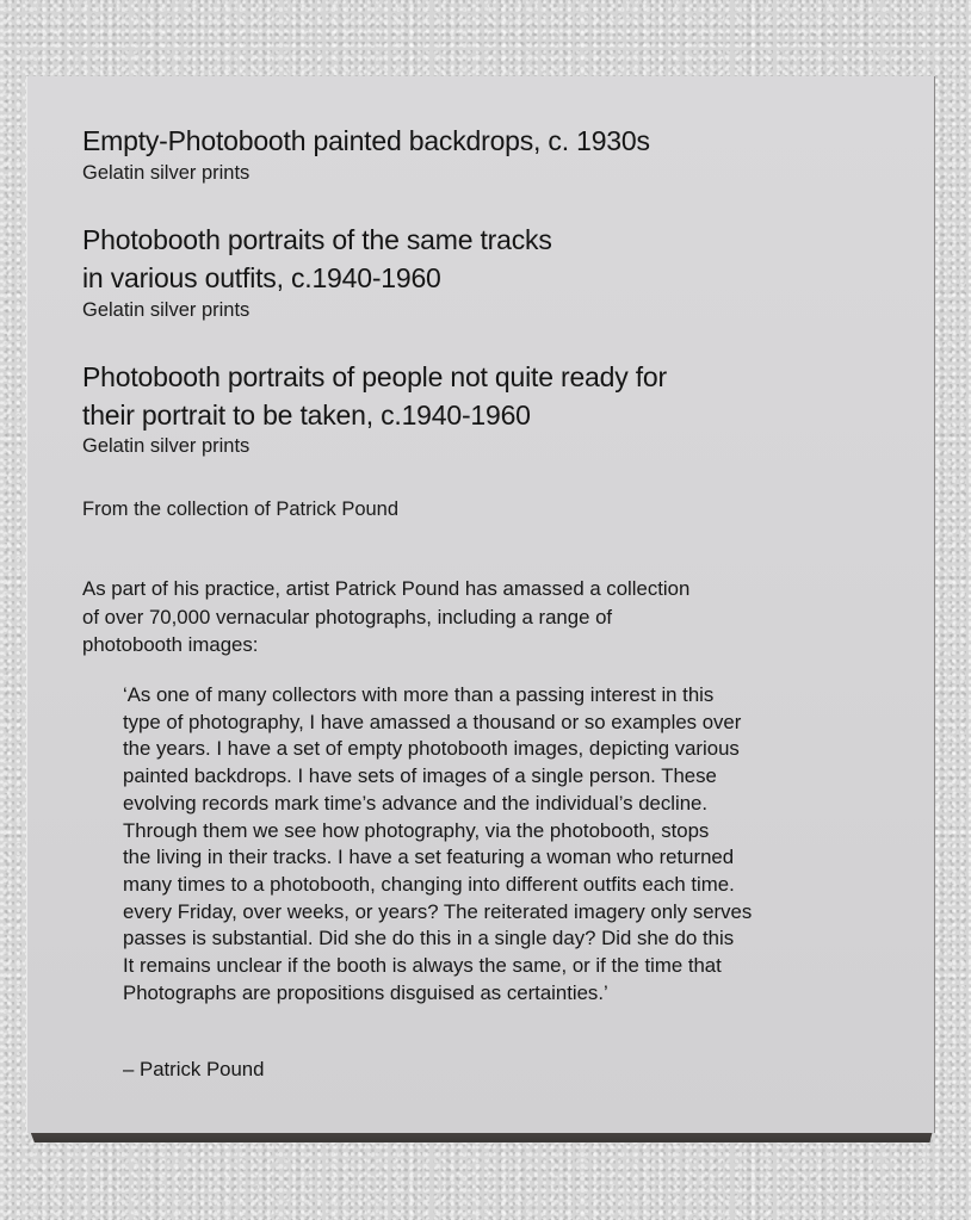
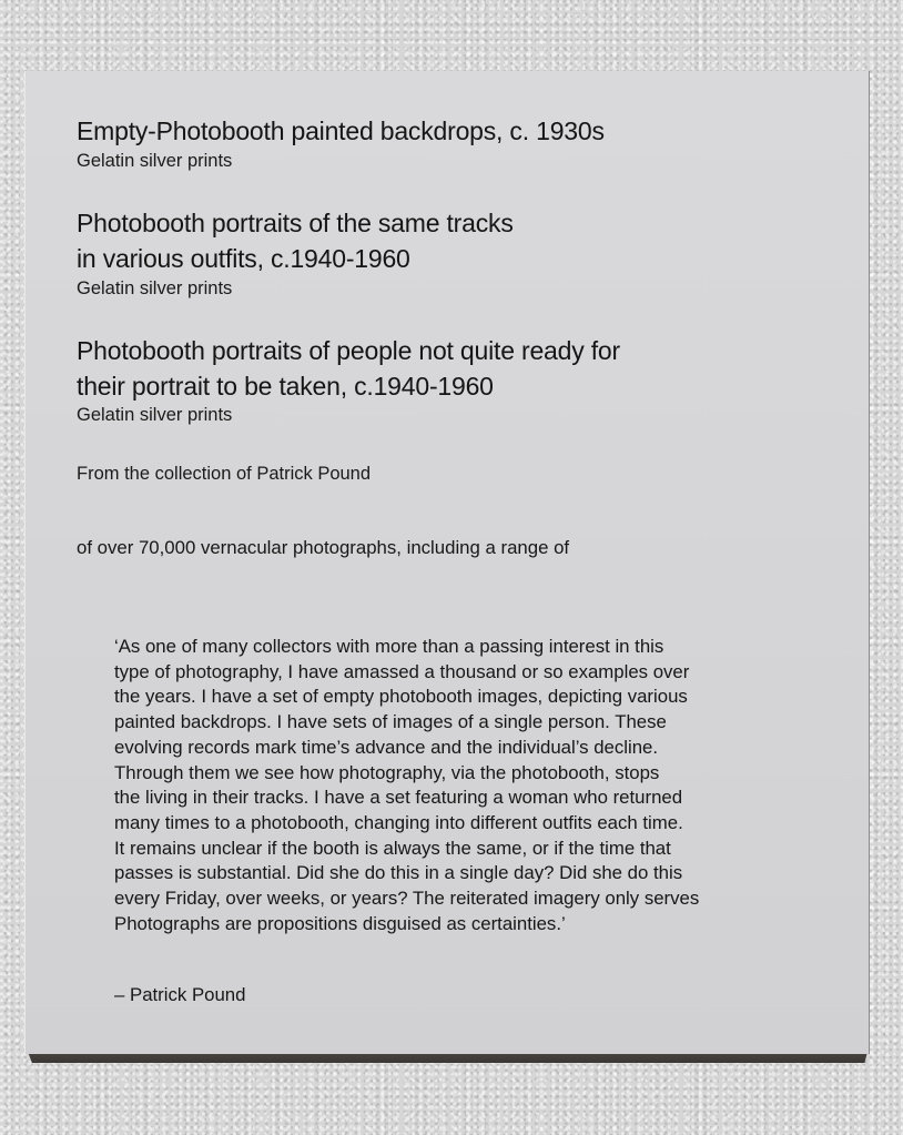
  Empty-Photobooth painted backdrops, c. 1930s
  Gelatin silver prints
  Photobooth portraits of the same tracks
  in various outfits, c.1940-1960
  Gelatin silver prints
  Photobooth portraits of people not quite ready for
  their portrait to be taken, c.1940-1960
  Gelatin silver prints
  From the collection of Patrick Pound
- As part of his practice, artist Patrick Pound has amassed a collection
  of over 70,000 vernacular photographs, including a range of
- photobooth images:
  ‘As one of many collectors with more than a passing interest in this
  type of photography, I have amassed a thousand or so examples over
  the years. I have a set of empty photobooth images, depicting various
  painted backdrops. I have sets of images of a single person. These
  evolving records mark time’s advance and the individual’s decline.
  Through them we see how photography, via the photobooth, stops
  the living in their tracks. I have a set featuring a woman who returned
  many times to a photobooth, changing into different outfits each time.
- every Friday, over weeks, or years? The reiterated imagery only serves
+ It remains unclear if the booth is always the same, or if the time that
  passes is substantial. Did she do this in a single day? Did she do this
- It remains unclear if the booth is always the same, or if the time that
+ every Friday, over weeks, or years? The reiterated imagery only serves
  Photographs are propositions disguised as certainties.’
  – Patrick Pound
